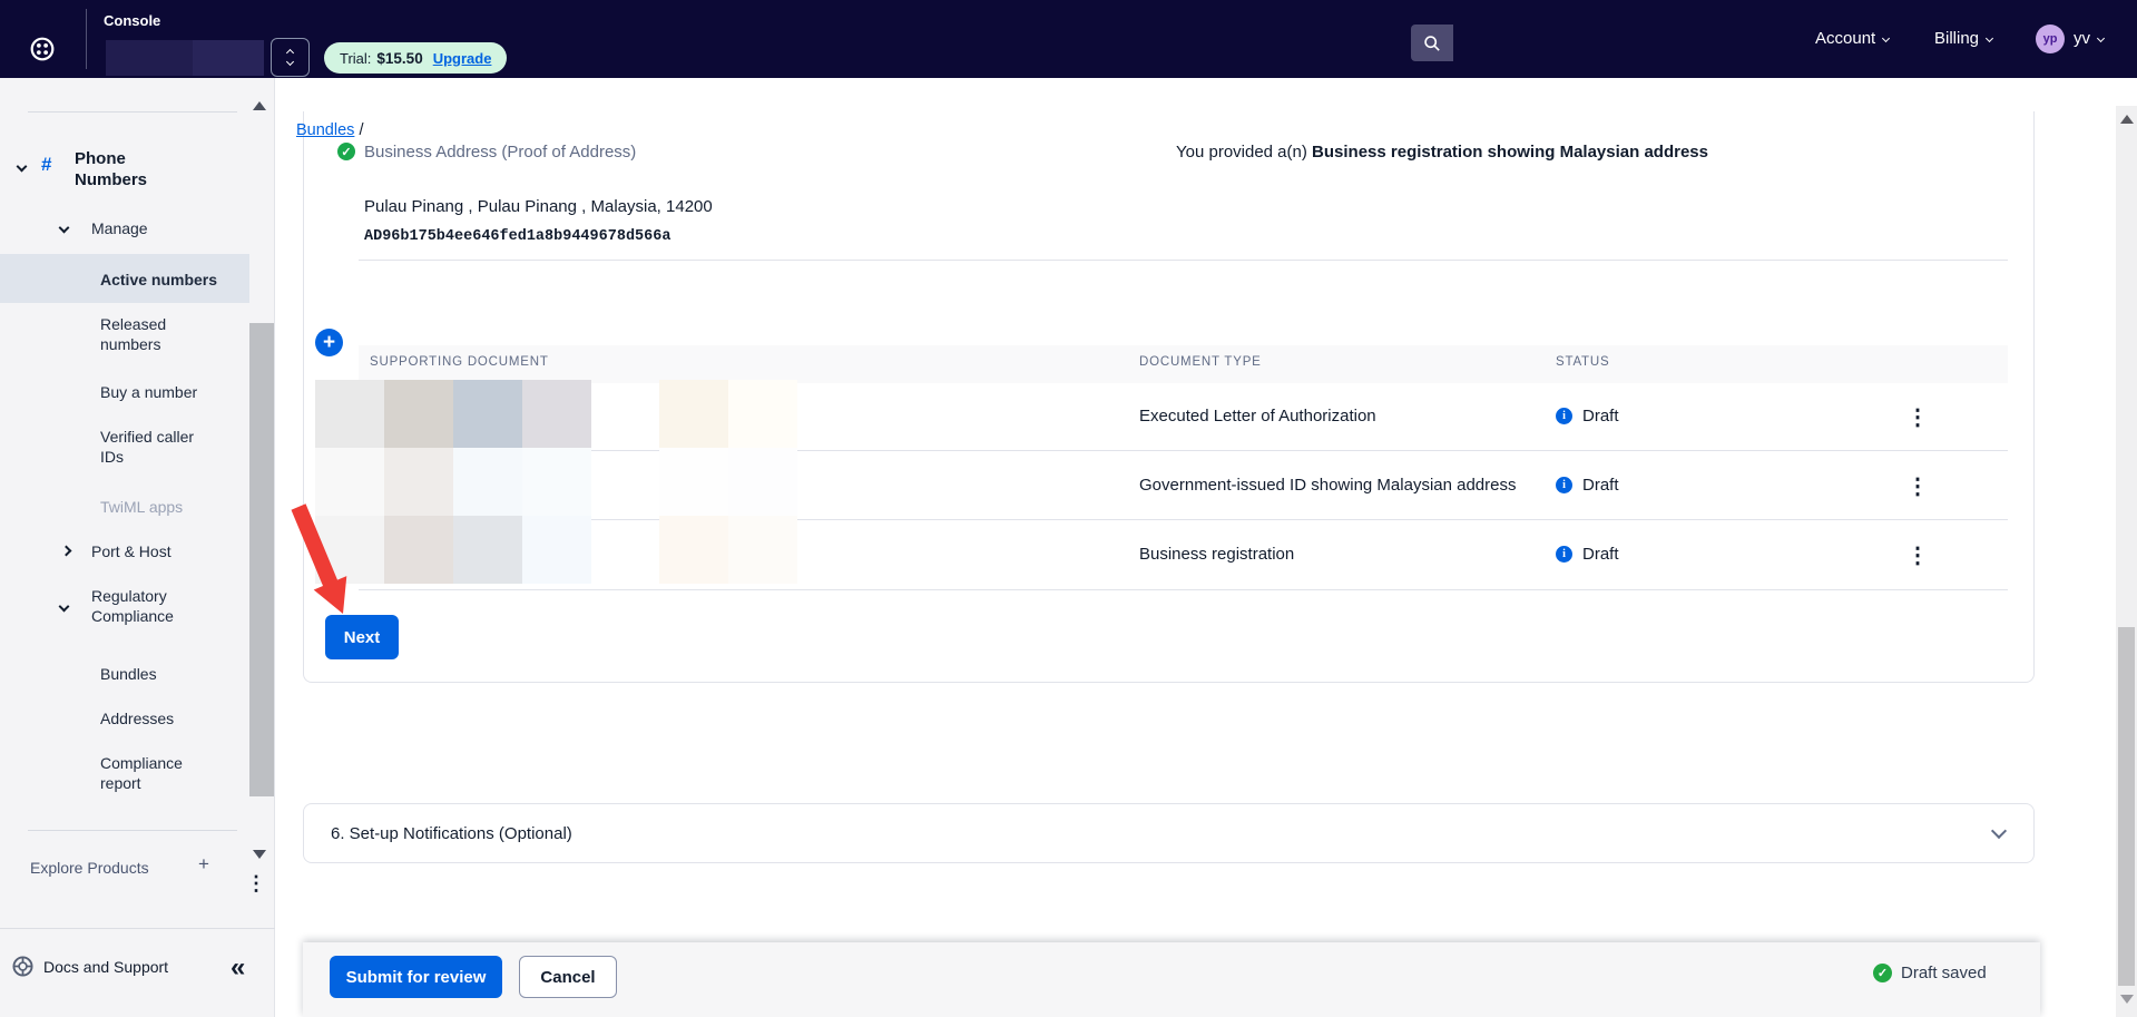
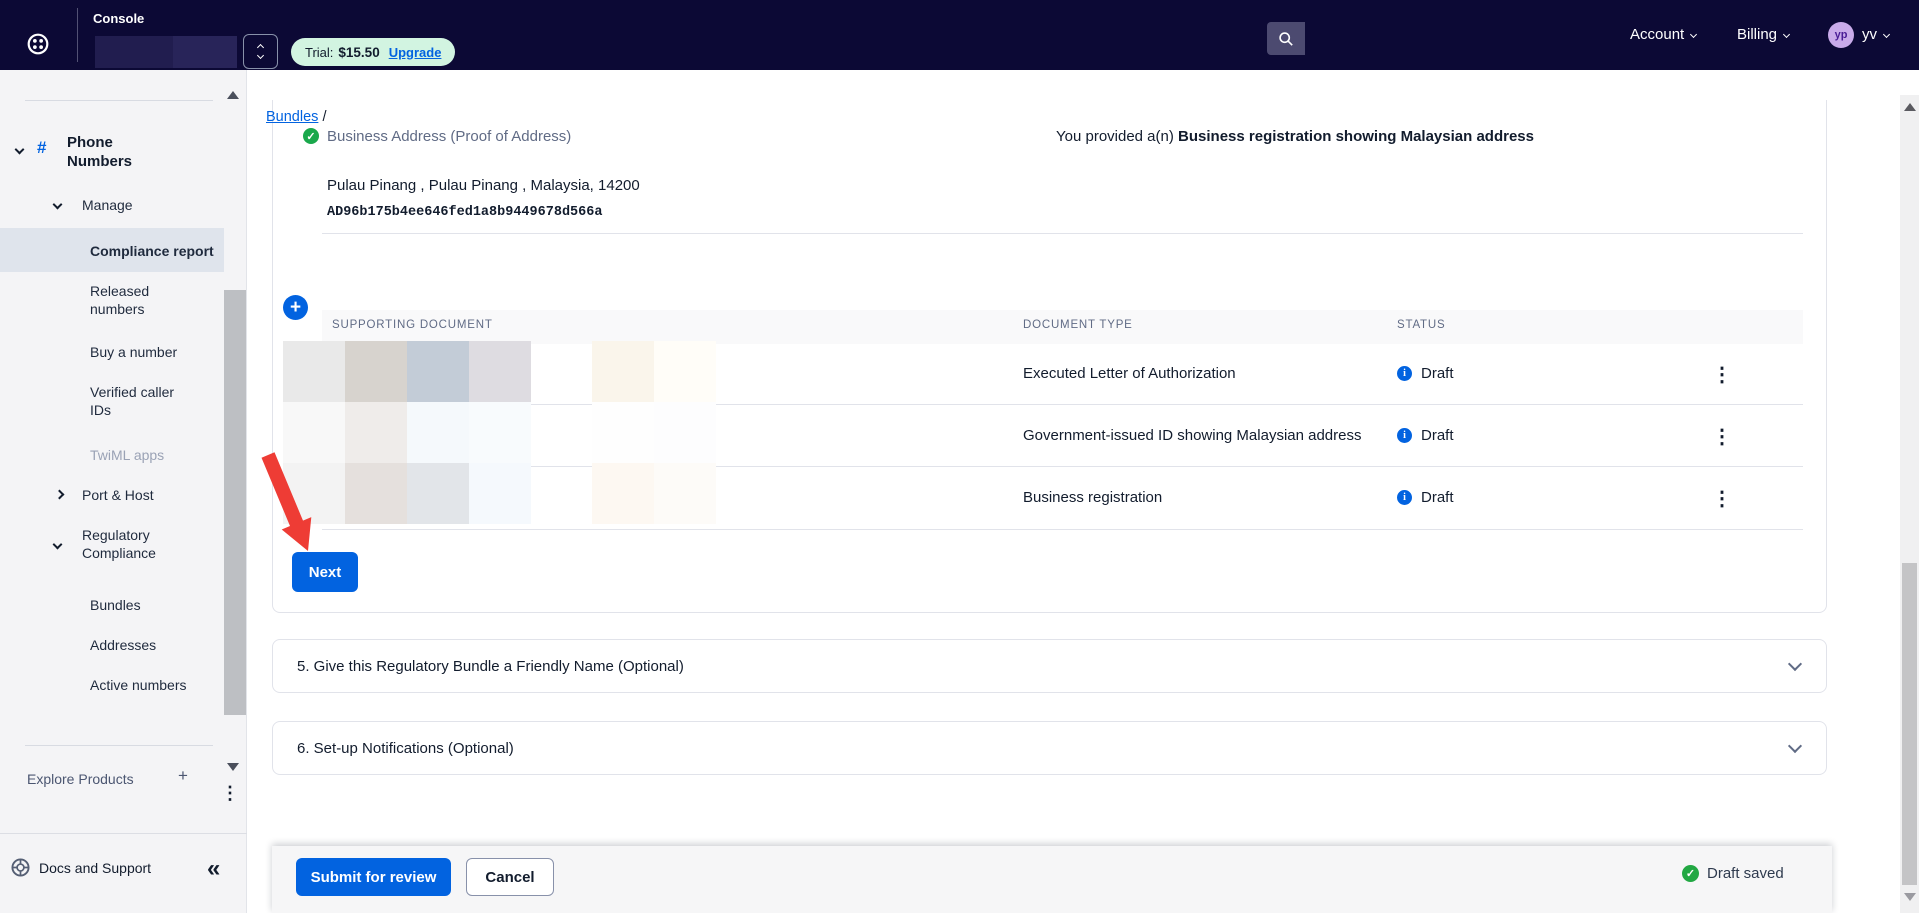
  Console
  Trial:
  $15.50
  Upgrade
  Account
  Billing
  yp
  yv
  #
  Phone Numbers
  Manage
- Active numbers
+ Compliance report
  Released numbers
  Buy a number
  Verified caller IDs
  TwiML apps
  Port & Host
  Regulatory Compliance
  Bundles
  Addresses
- Compliance report
+ Active numbers
  Explore Products
  +
  Docs and Support
  Bundles /
  ✓
  Business Address (Proof of Address)
  Pulau Pinang , Pulau Pinang , Malaysia, 14200
  AD96b175b4ee646fed1a8b9449678d566a
  You provided a(n) Business registration showing Malaysian address
  +
  SUPPORTING DOCUMENT
  DOCUMENT TYPE
  STATUS
  Executed Letter of Authorization
  i
  Draft
  Government-issued ID showing Malaysian address
  i
  Draft
  Business registration
  i
  Draft
  Next
+ 5. Give this Regulatory Bundle a Friendly Name (Optional)
  6. Set-up Notifications (Optional)
  Submit for review
  Cancel
  ✓
  Draft saved
